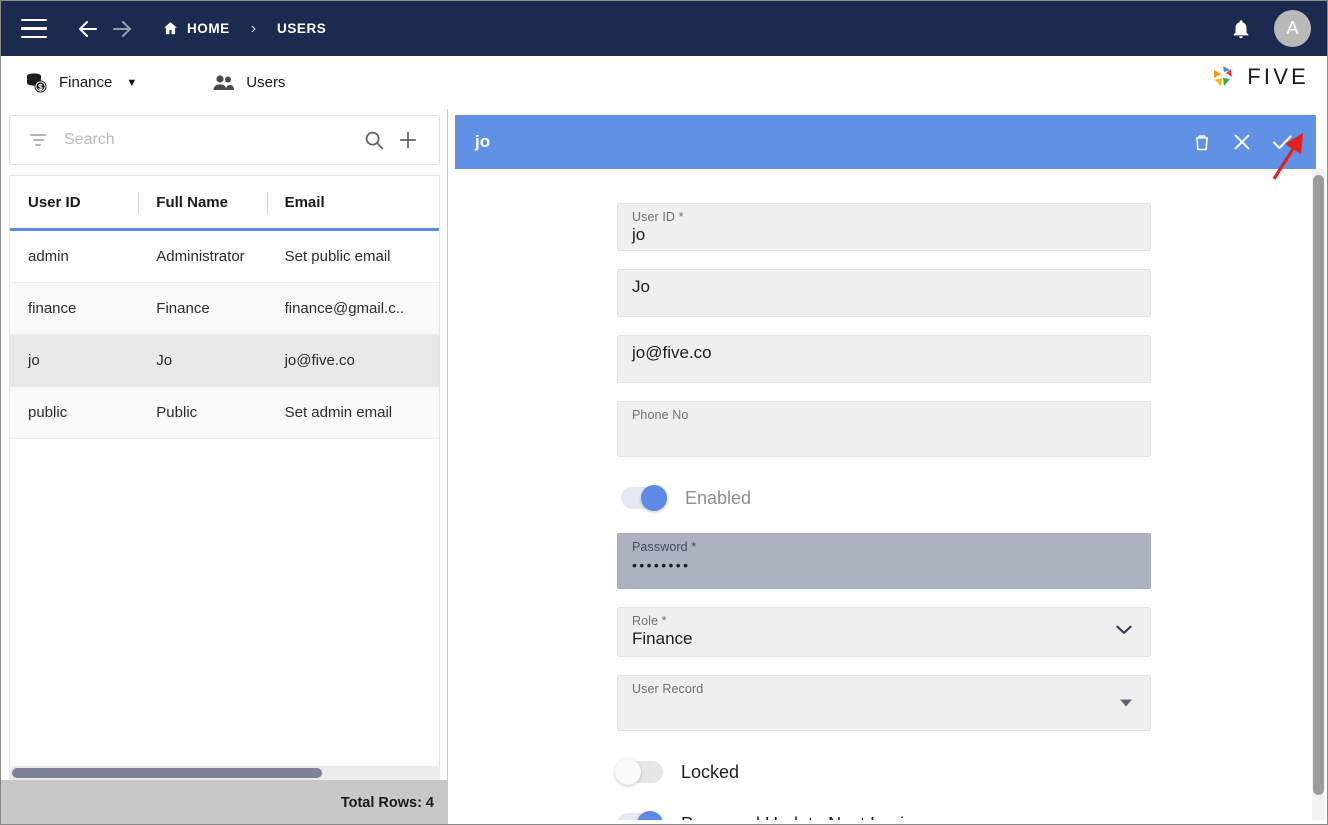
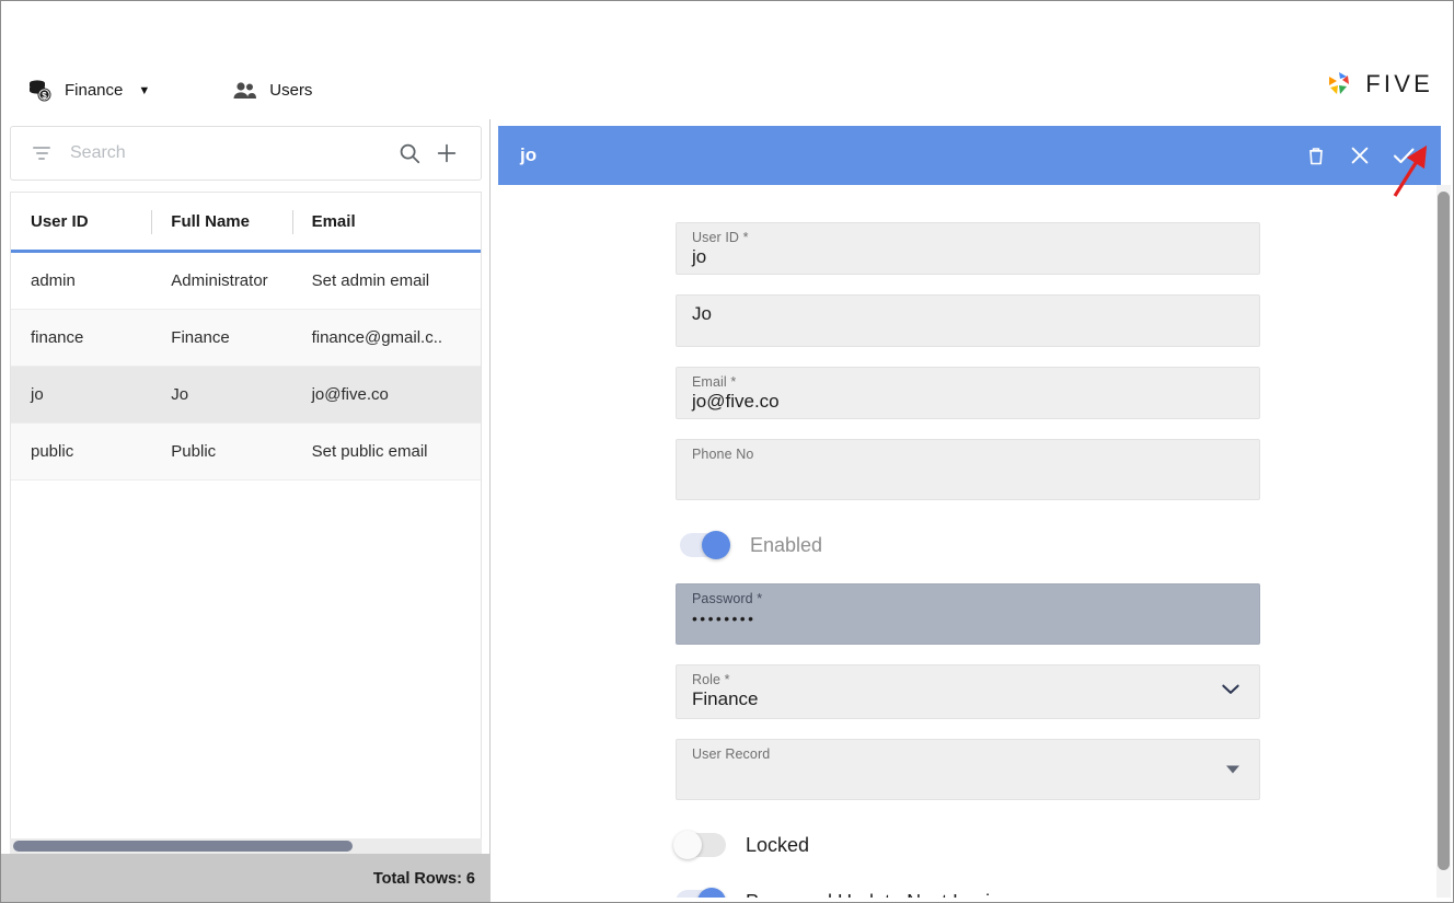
- HOME
- ›
- USERS
- A
  $
  Finance
  ▼
  Users
  FIVE
  Search
  User ID
  Full Name
  Email
  admin
  Administrator
- Set public email
+ Set admin email
  finance
  Finance
  finance@gmail.c..
  jo
  Jo
  jo@five.co
  public
  Public
- Set admin email
+ Set public email
- Total Rows: 4
+ Total Rows: 6
  jo
  User ID *
  jo
  Jo
+ Email *
  jo@five.co
  Phone No
  Enabled
  Password *
  ••••••••
  Role *
  Finance
  User Record
  Locked
